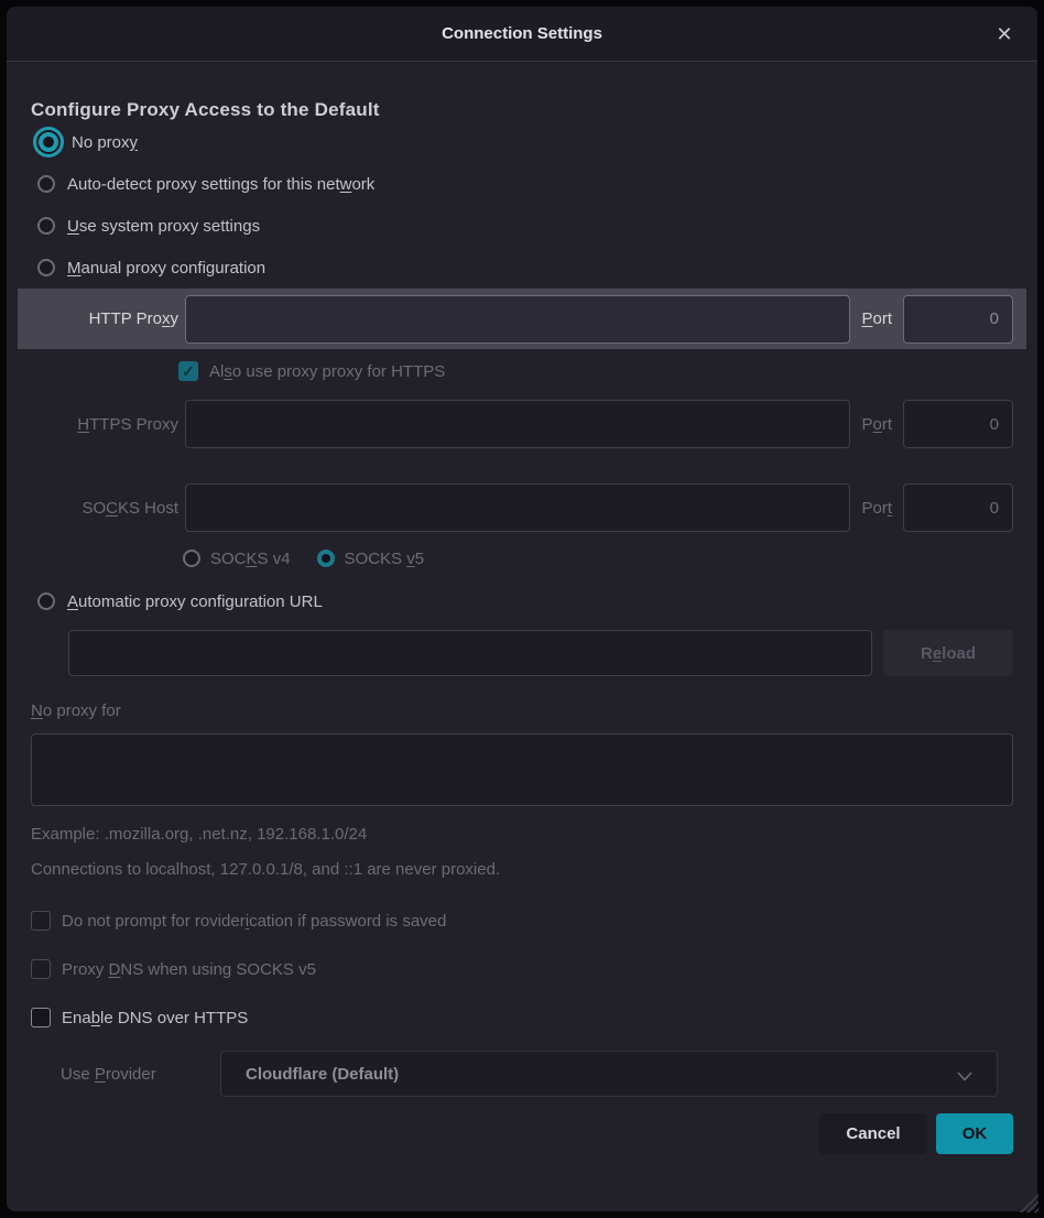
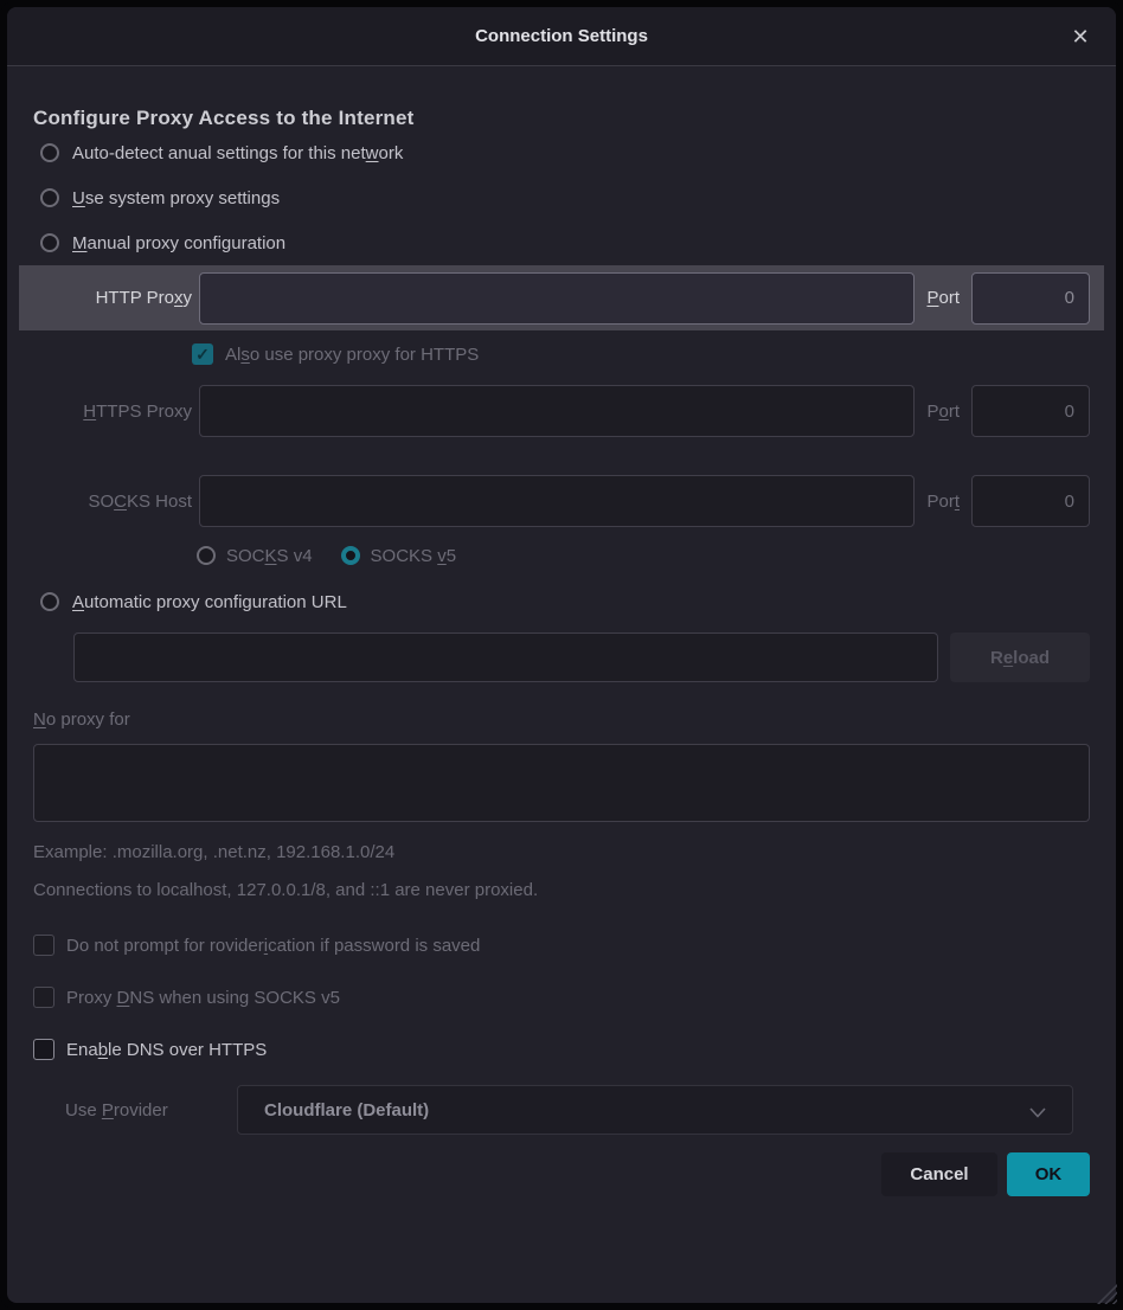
  Connection Settings
  ✕
- Configure Proxy Access to the Default
+ Configure Proxy Access to the Internet
- No proxy
- Auto-detect proxy settings for this network
+ Auto-detect anual settings for this network
  Use system proxy settings
  Manual proxy configuration
  HTTP Proxy
  Port
  0
  ✓
  Also use proxy proxy for HTTPS
  HTTPS Proxy
  Port
  0
  SOCKS Host
  Port
  0
  SOCKS v4
  SOCKS v5
  Automatic proxy configuration URL
  Reload
  No proxy for
  Example: .mozilla.org, .net.nz, 192.168.1.0/24
  Connections to localhost, 127.0.0.1/8, and ::1 are never proxied.
  Do not prompt for roviderication if password is saved
  Proxy DNS when using SOCKS v5
  Enable DNS over HTTPS
  Use Provider
  Cloudflare (Default)
  Cancel
  OK
